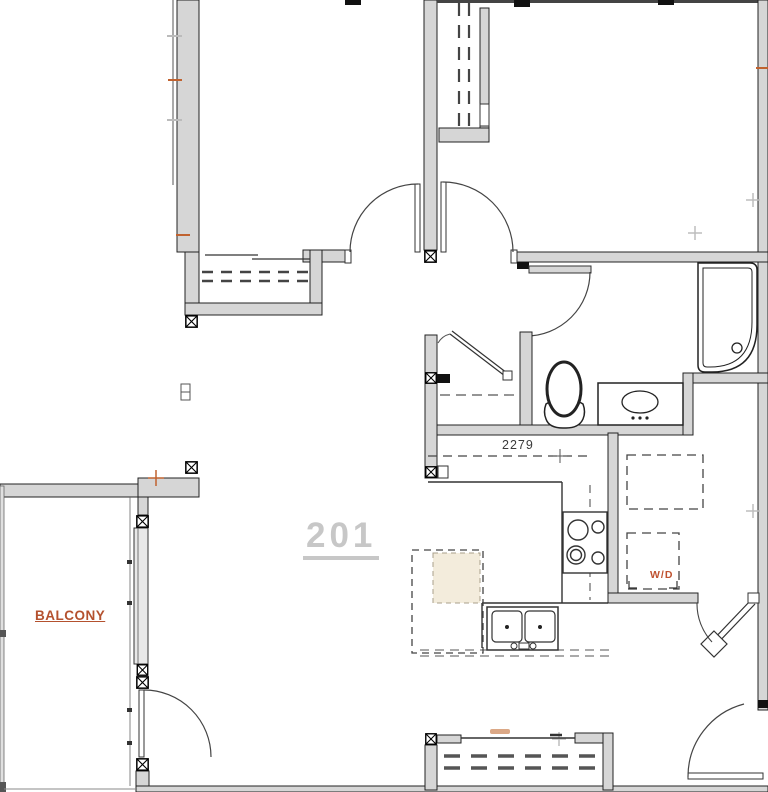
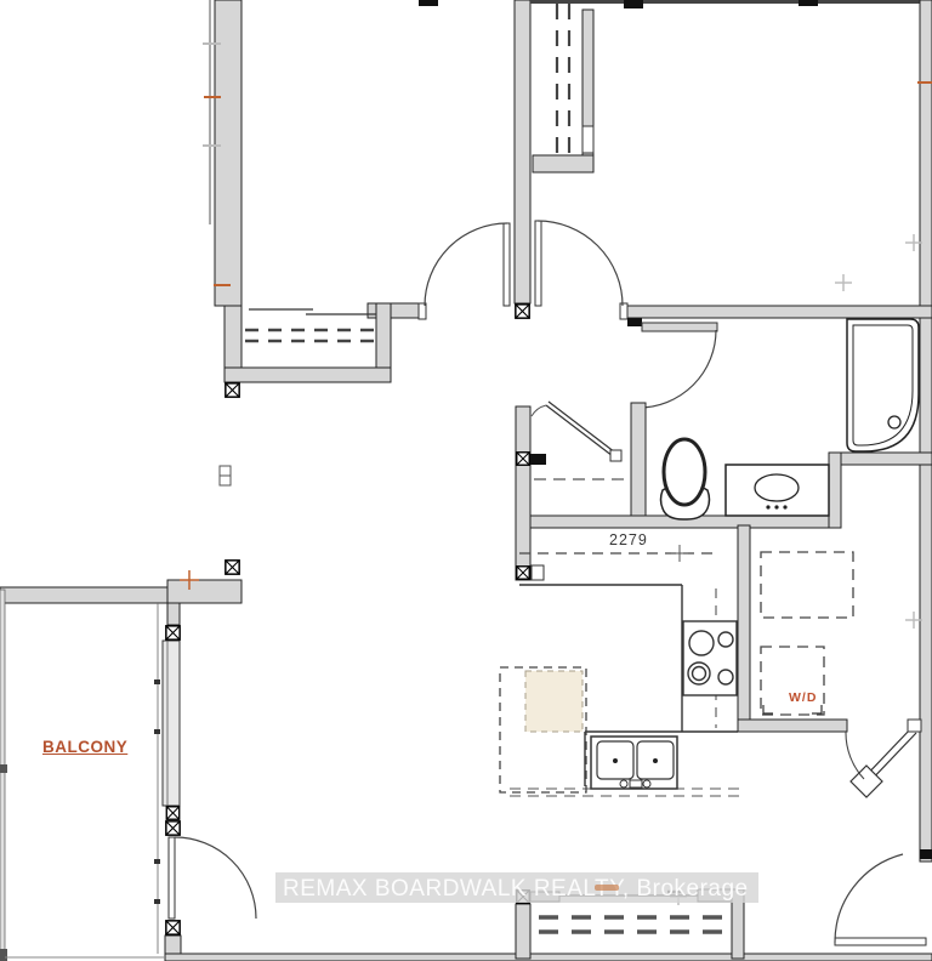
- 201
  BALCONY
  2279
  W/D
+ REMAX BOARDWALK REALTY, Brokerage
